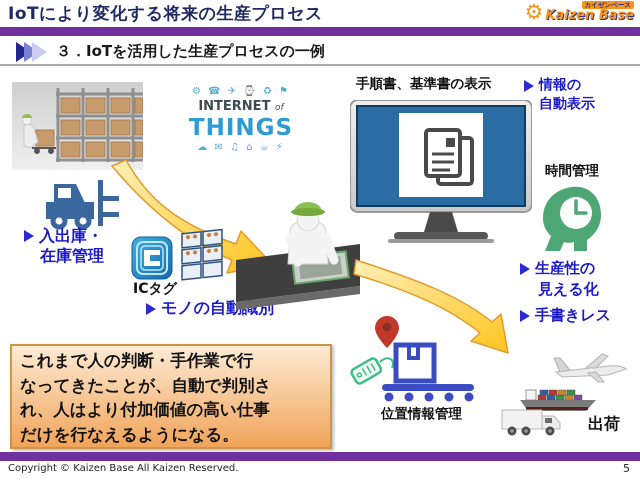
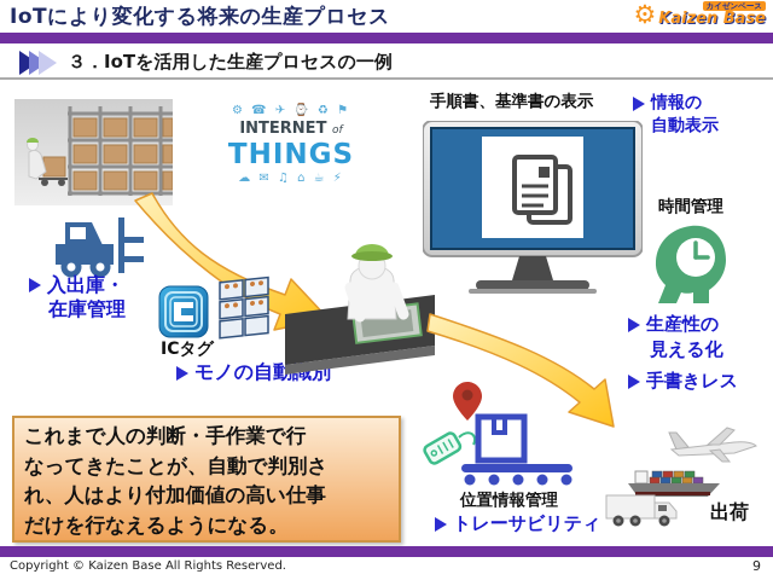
  IoTにより変化する将来の生産プロセス
  ⚙
  カイゼンベース
  Kaizen Base
  ３．IoTを活用した生産プロセスの一例
  ⚙ ☎ ✈ ⌚ ♻ ⚑
  INTERNET of
  THINGS
  ☁ ✉ ♫ ⌂ ☕ ⚡
  入出庫・
  在庫管理
  ICタグ
  モノの自動別
  手順書、基準書の表示
  情報の
  自動表示
  時間管理
  生産性の
  見える化
  手書きレス
  これまで人の判断・手作業で行
  なってきたことが、自動で判別さ
  れ、人はより付加価値の高い仕事
  だけを行なえるようになる。
  位置情報管理
+ トレーサビリティ
  出荷
- Copyright © Kaizen Base All Kaizen Reserved.
+ Copyright © Kaizen Base All Rights Reserved.
- 5
+ 9
